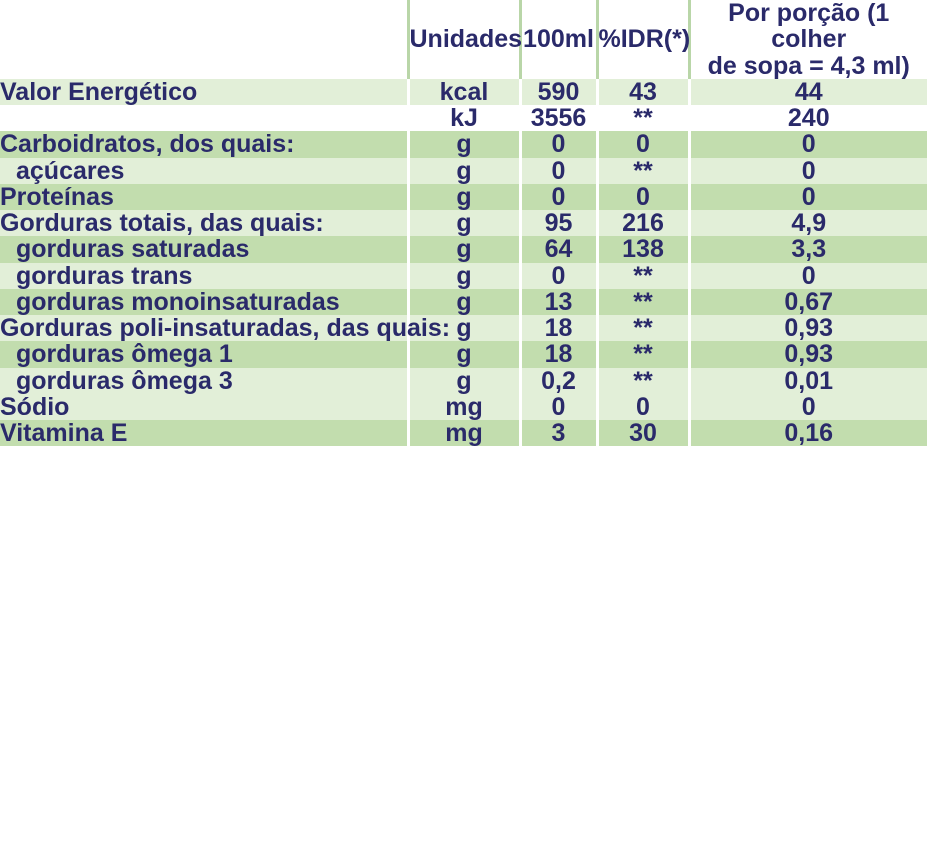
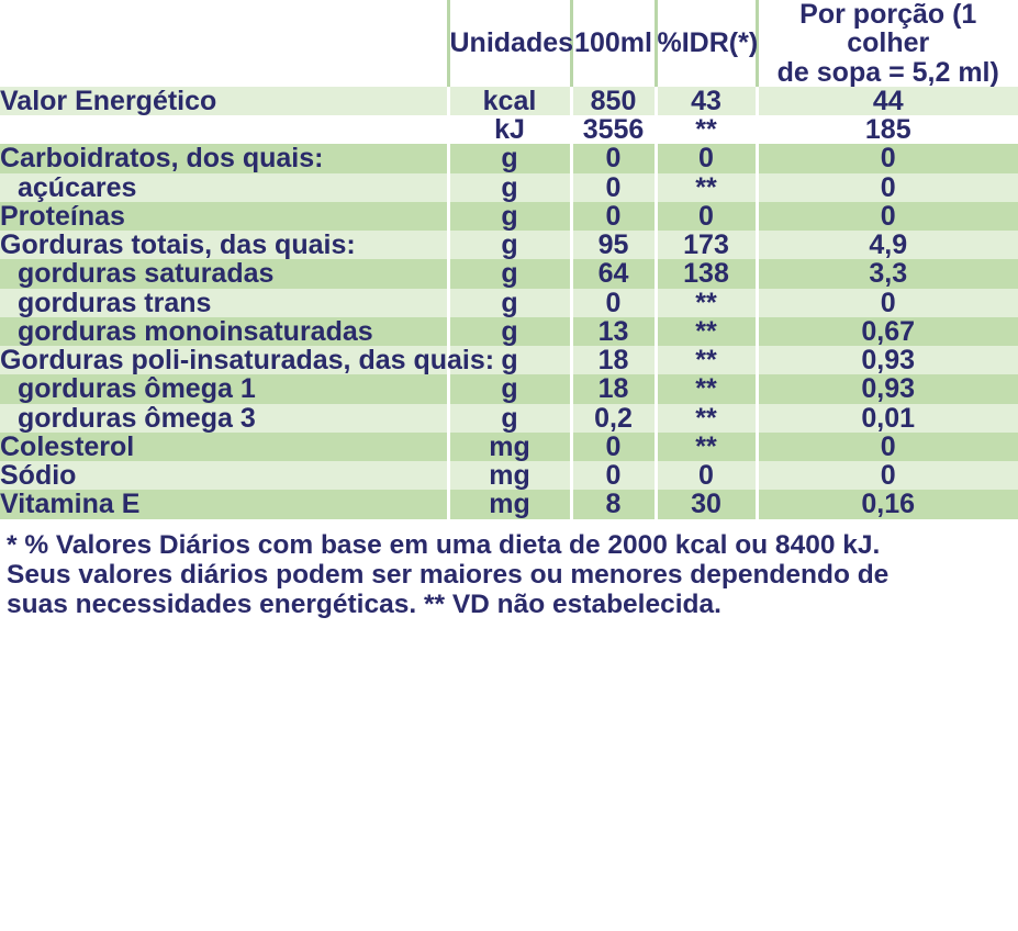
- 	Unidades	100ml	%IDR(*)	Por porção (1 colher de sopa = 4,3 ml)
+ 	Unidades	100ml	%IDR(*)	Por porção (1 colher de sopa = 5,2 ml)
- Valor Energético	kcal	590	43	44
+ Valor Energético	kcal	850	43	44
- 	kJ	3556	**	240
+ 	kJ	3556	**	185
  Carboidratos, dos quais:	g	0	0	0
  açúcares	g	0	**	0
  Proteínas	g	0	0	0
- Gorduras totais, das quais:	g	95	216	4,9
+ Gorduras totais, das quais:	g	95	173	4,9
  gorduras saturadas	g	64	138	3,3
  gorduras trans	g	0	**	0
  gorduras monoinsaturadas	g	13	**	0,67
  Gorduras poli-insaturadas, das quais:	g	18	**	0,93
  gorduras ômega 1	g	18	**	0,93
  gorduras ômega 3	g	0,2	**	0,01
+ Colesterol	mg	0	**	0
  Sódio	mg	0	0	0
- Vitamina E	mg	3	30	0,16
+ Vitamina E	mg	8	30	0,16
+ * % Valores Diários com base em uma dieta de 2000 kcal ou 8400 kJ.
+ Seus valores diários podem ser maiores ou menores dependendo de
+ suas necessidades energéticas. ** VD não estabelecida.
